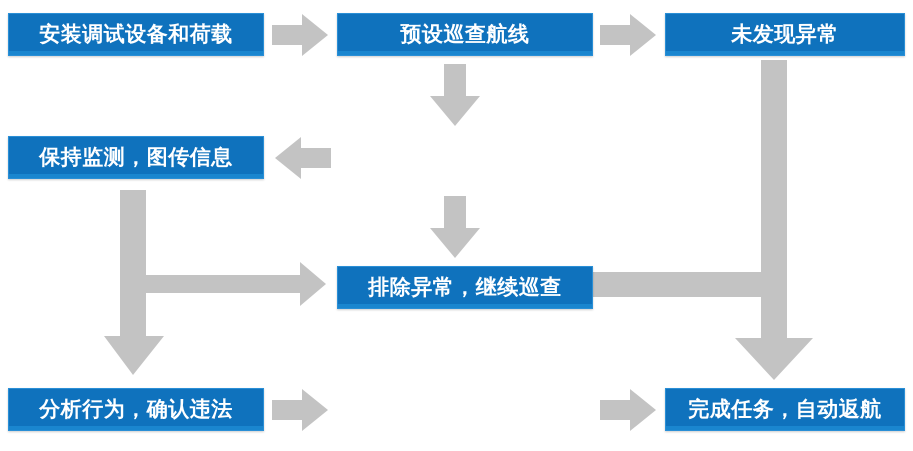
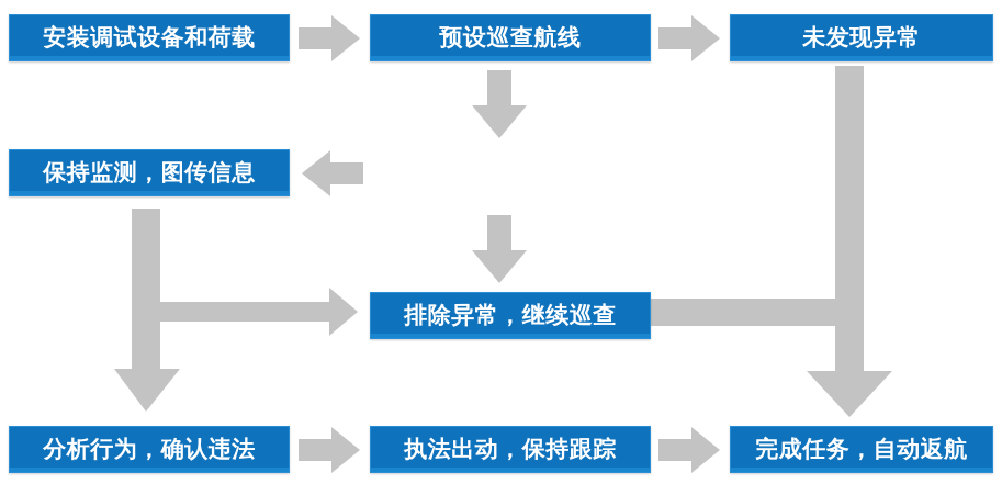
  安装调试设备和荷载
  预设巡查航线
  未发现异常
  保持监测，图传信息
  排除异常，继续巡查
  分析行为，确认违法
+ 执法出动，保持跟踪
  完成任务，自动返航
